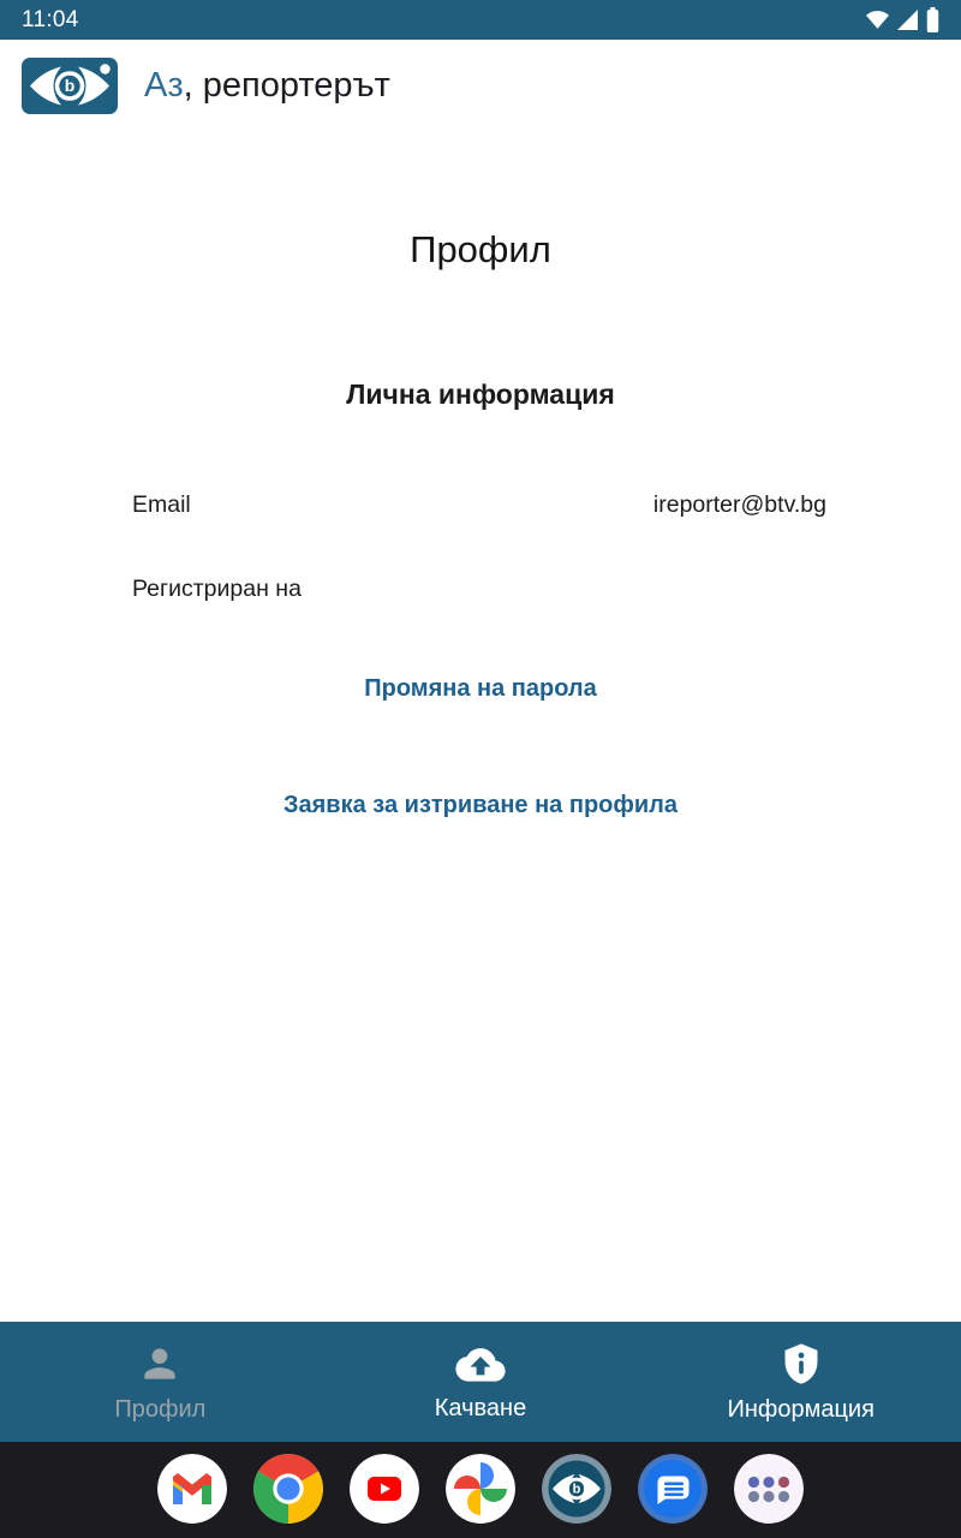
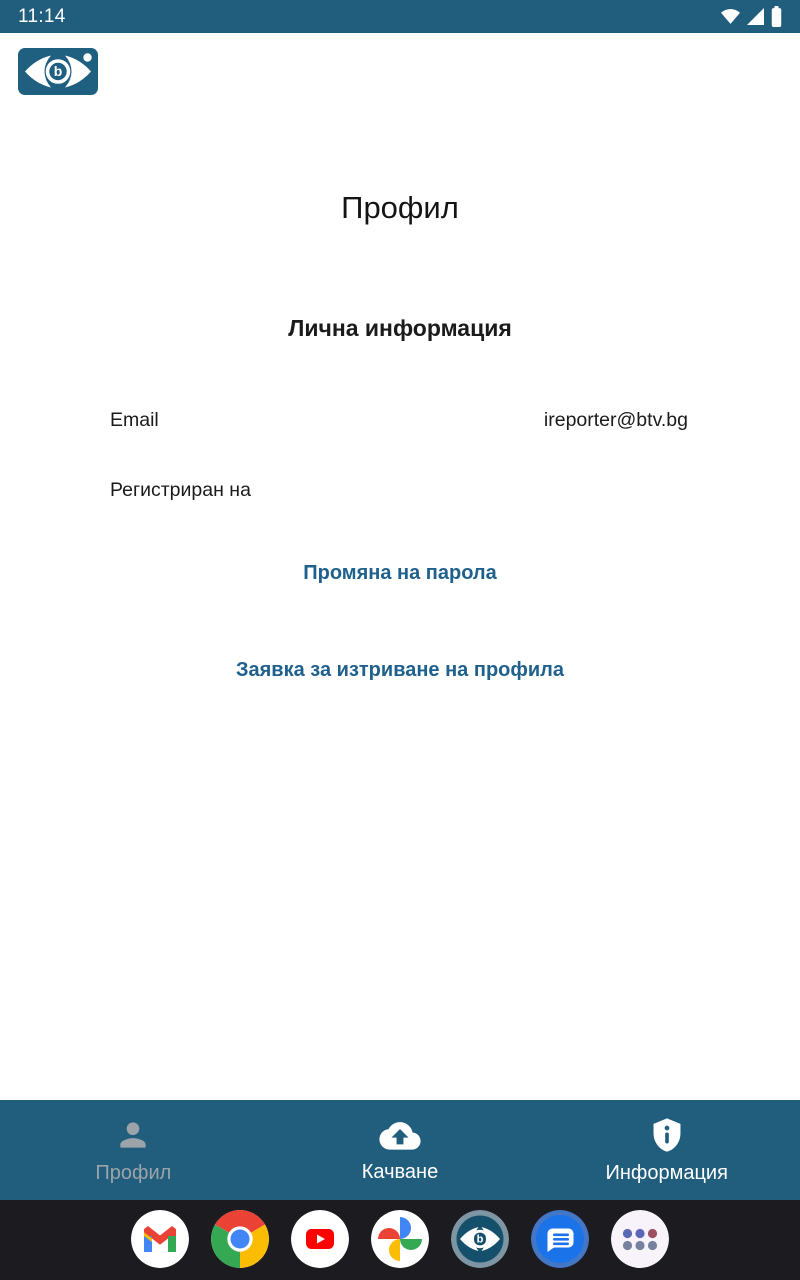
- 11:04
+ 11:14
  b
- Аз, репортерът
  Профил
  Лична информация
  Email
  ireporter@btv.bg
  Регистриран на
  Промяна на парола
  Заявка за изтриване на профила
  Профил
  Качване
  Информация
  b
